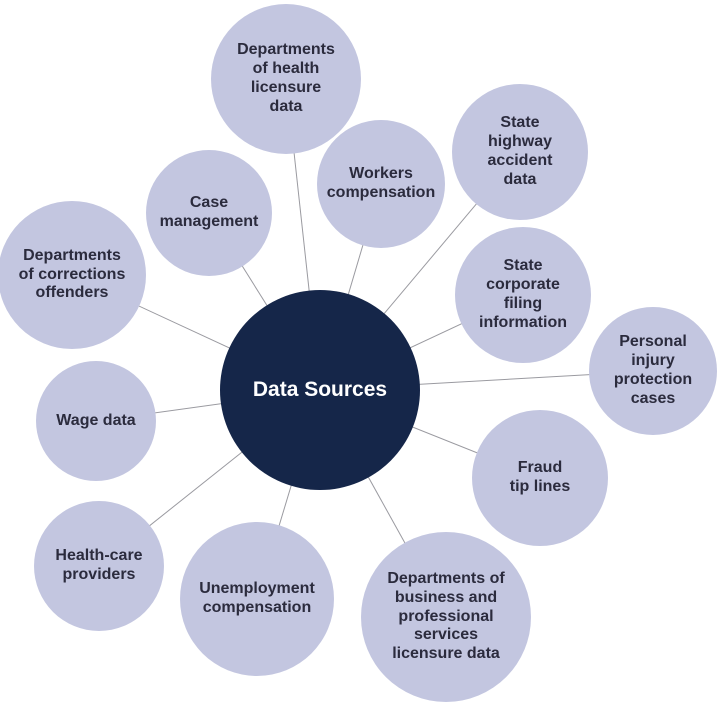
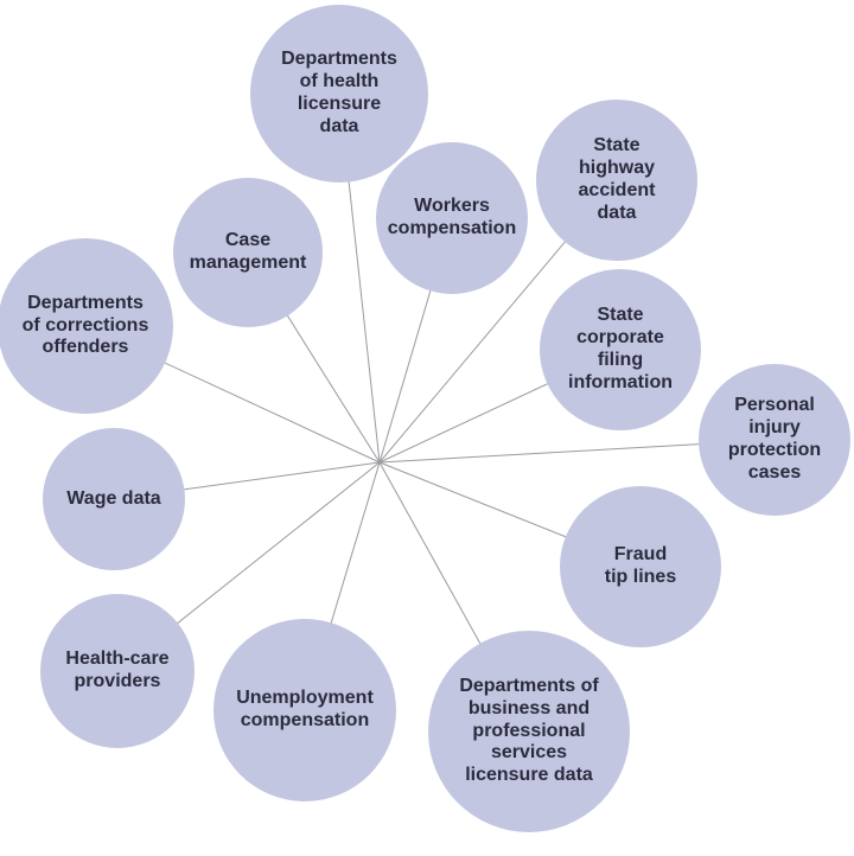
  Departments
  of health
  licensure
  data
  Workers
  compensation
  State
  highway
  accident
  data
  Case
  management
  Departments
  of corrections
  offenders
  State
  corporate
  filing
  information
  Personal
  injury
  protection
  cases
  Wage data
  Fraud
  tip lines
  Health-care
  providers
  Unemployment
  compensation
  Departments of
  business and
  professional
  services
  licensure data
- Data Sources
